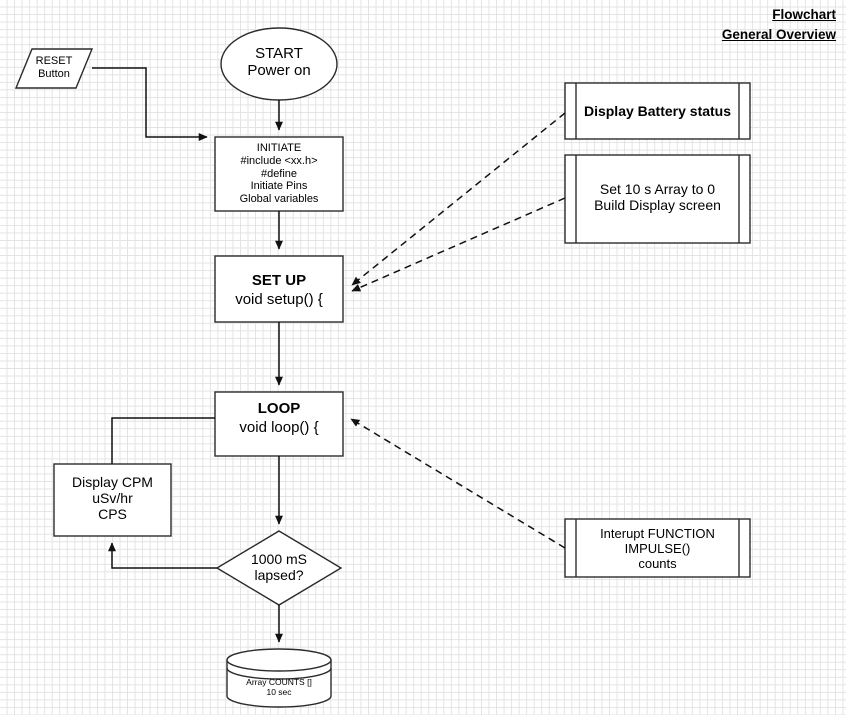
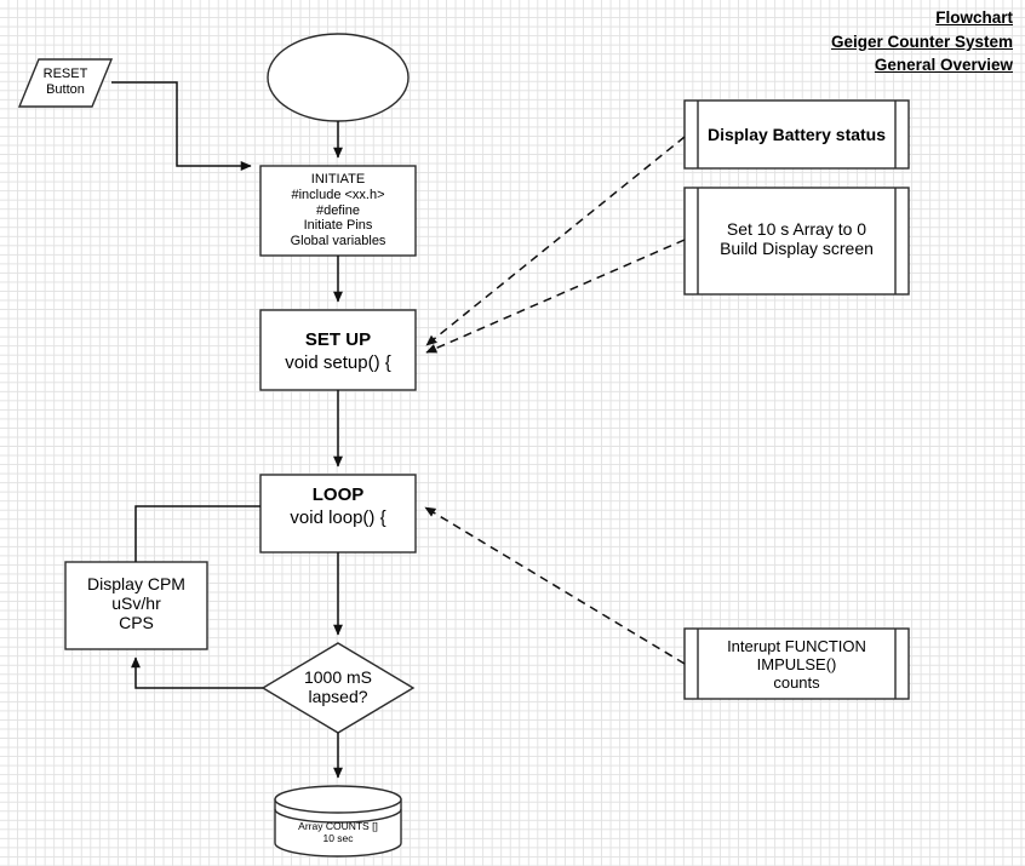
  Flowchart
+ Geiger Counter System
  General Overview
  RESET
  Button
- START
- Power on
  INITIATE
  #include <xx.h>
  #define
  Initiate Pins
  Global variables
  SET UP
  void setup() {
  LOOP
  void loop() {
  Display CPM
  uSv/hr
  CPS
  1000 mS
  lapsed?
  Array COUNTS []
  10 sec
  Display Battery status
  Set 10 s Array to 0
  Build Display screen
  Interupt FUNCTION
  IMPULSE()
  counts
